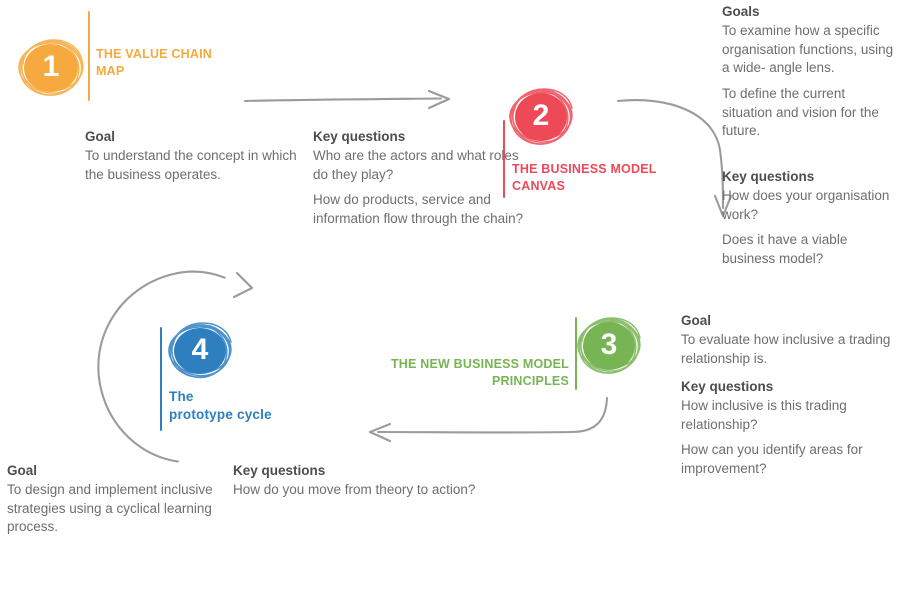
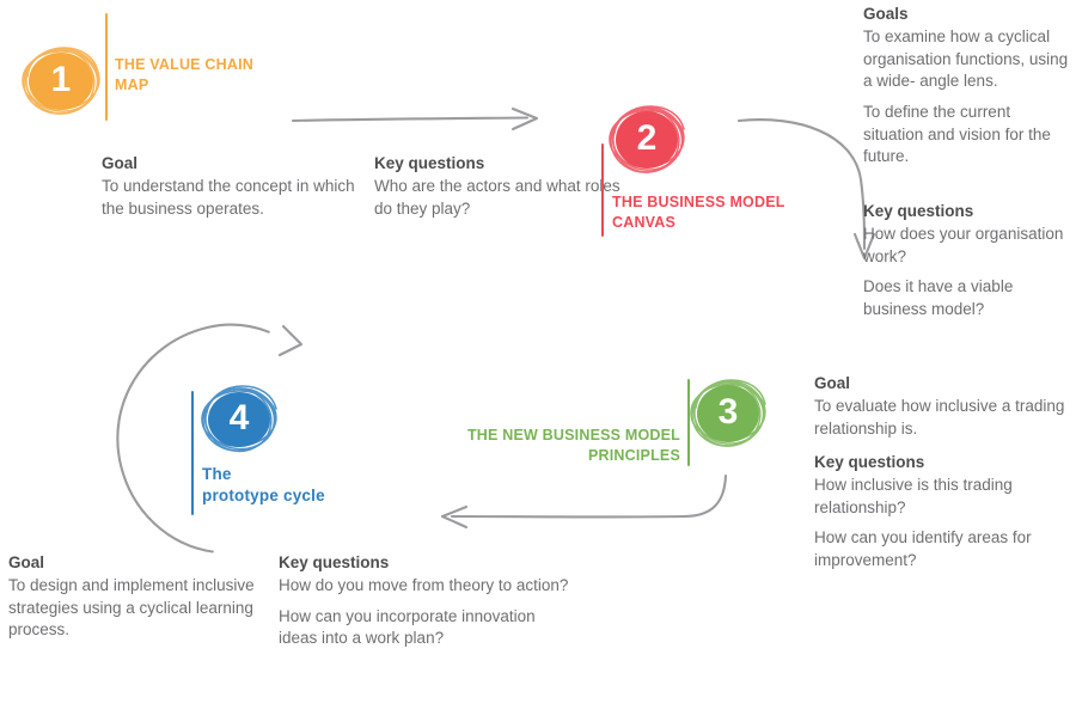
  1
  THE VALUE CHAIN
  MAP
  Goal
  To understand the concept in which the business operates.
  Key questions
  Who are the actors and what roes do they play?
- How do products, service and information flow through the chain?
  2
  THE BUSINESS MODEL
  CANVAS
  Goals
- To examine how a specific organisation functions, using a wide- angle lens.
+ To examine how a cyclical organisation functions, using a wide- angle lens.
  To define the current situation and vision for the future.
  Key questions
  How does your organisation work?
  Does it have a viable business model?
  3
  THE NEW BUSINESS MODEL
  PRINCIPLES
  Goal
  To evaluate how inclusive a trading relationship is.
  Key questions
  How inclusive is this trading relationship?
  How can you identify areas for improvement?
  4
  The
  prototype cycle
  Goal
  To design and implement inclusive strategies using a cyclical learning process.
  Key questions
  How do you move from theory to action?
+ How can you incorporate innovation ideas into a work plan?
